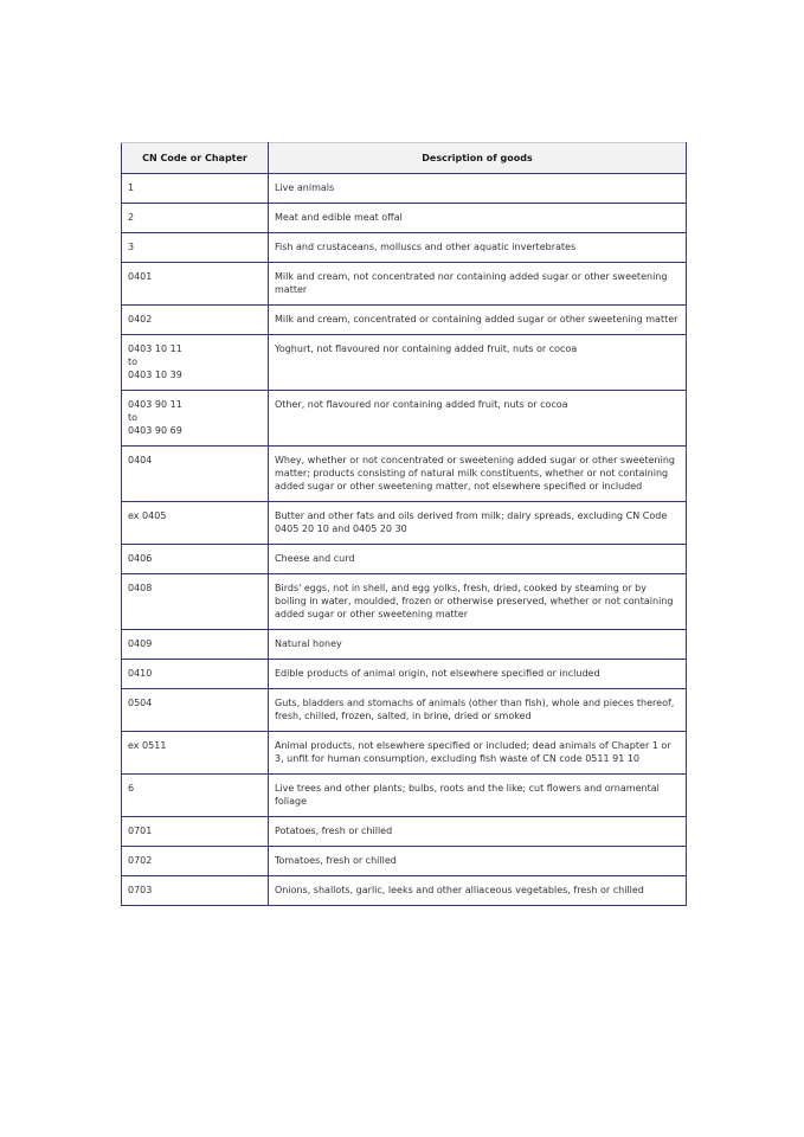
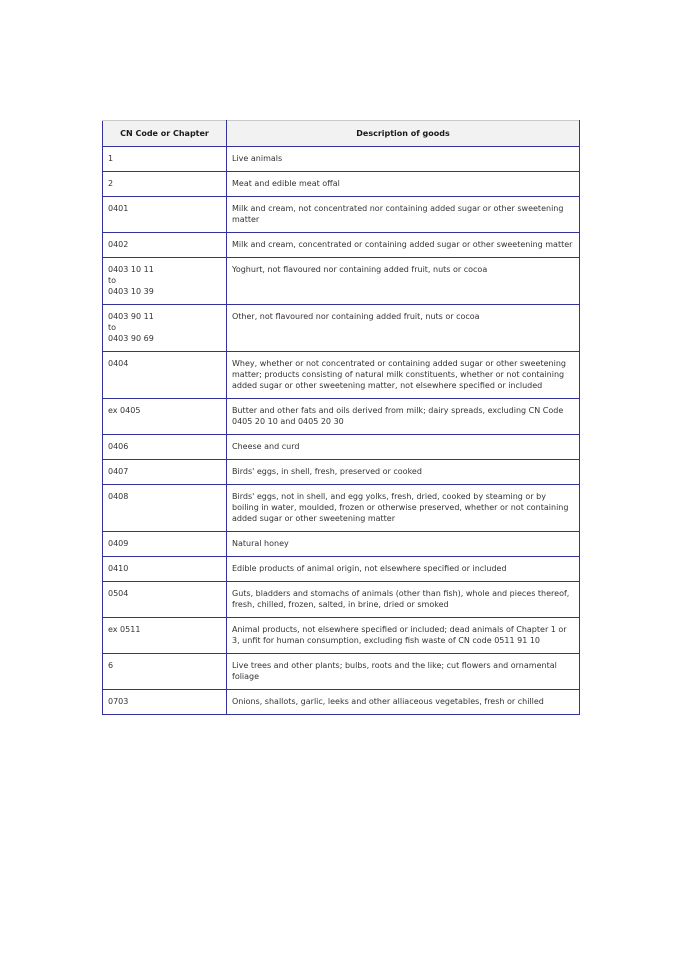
  CN Code or Chapter	Description of goods
  1	Live animals
  2	Meat and edible meat offal
- 3	Fish and crustaceans, molluscs and other aquatic invertebrates
  0401	Milk and cream, not concentrated nor containing added sugar or other sweetening matter
  0402	Milk and cream, concentrated or containing added sugar or other sweetening matter
  0403 10 11 to 0403 10 39	Yoghurt, not flavoured nor containing added fruit, nuts or cocoa
  0403 90 11 to 0403 90 69	Other, not flavoured nor containing added fruit, nuts or cocoa
- 0404	Whey, whether or not concentrated or sweetening added sugar or other sweetening matter; products consisting of natural milk constituents, whether or not containing added sugar or other sweetening matter, not elsewhere specified or included
+ 0404	Whey, whether or not concentrated or containing added sugar or other sweetening matter; products consisting of natural milk constituents, whether or not containing added sugar or other sweetening matter, not elsewhere specified or included
  ex 0405	Butter and other fats and oils derived from milk; dairy spreads, excluding CN Code 0405 20 10 and 0405 20 30
  0406	Cheese and curd
+ 0407	Birds' eggs, in shell, fresh, preserved or cooked
  0408	Birds' eggs, not in shell, and egg yolks, fresh, dried, cooked by steaming or by boiling in water, moulded, frozen or otherwise preserved, whether or not containing added sugar or other sweetening matter
  0409	Natural honey
  0410	Edible products of animal origin, not elsewhere specified or included
  0504	Guts, bladders and stomachs of animals (other than fish), whole and pieces thereof, fresh, chilled, frozen, salted, in brine, dried or smoked
  ex 0511	Animal products, not elsewhere specified or included; dead animals of Chapter 1 or 3, unfit for human consumption, excluding fish waste of CN code 0511 91 10
  6	Live trees and other plants; bulbs, roots and the like; cut flowers and ornamental foliage
- 0701	Potatoes, fresh or chilled
- 0702	Tomatoes, fresh or chilled
  0703	Onions, shallots, garlic, leeks and other alliaceous vegetables, fresh or chilled
